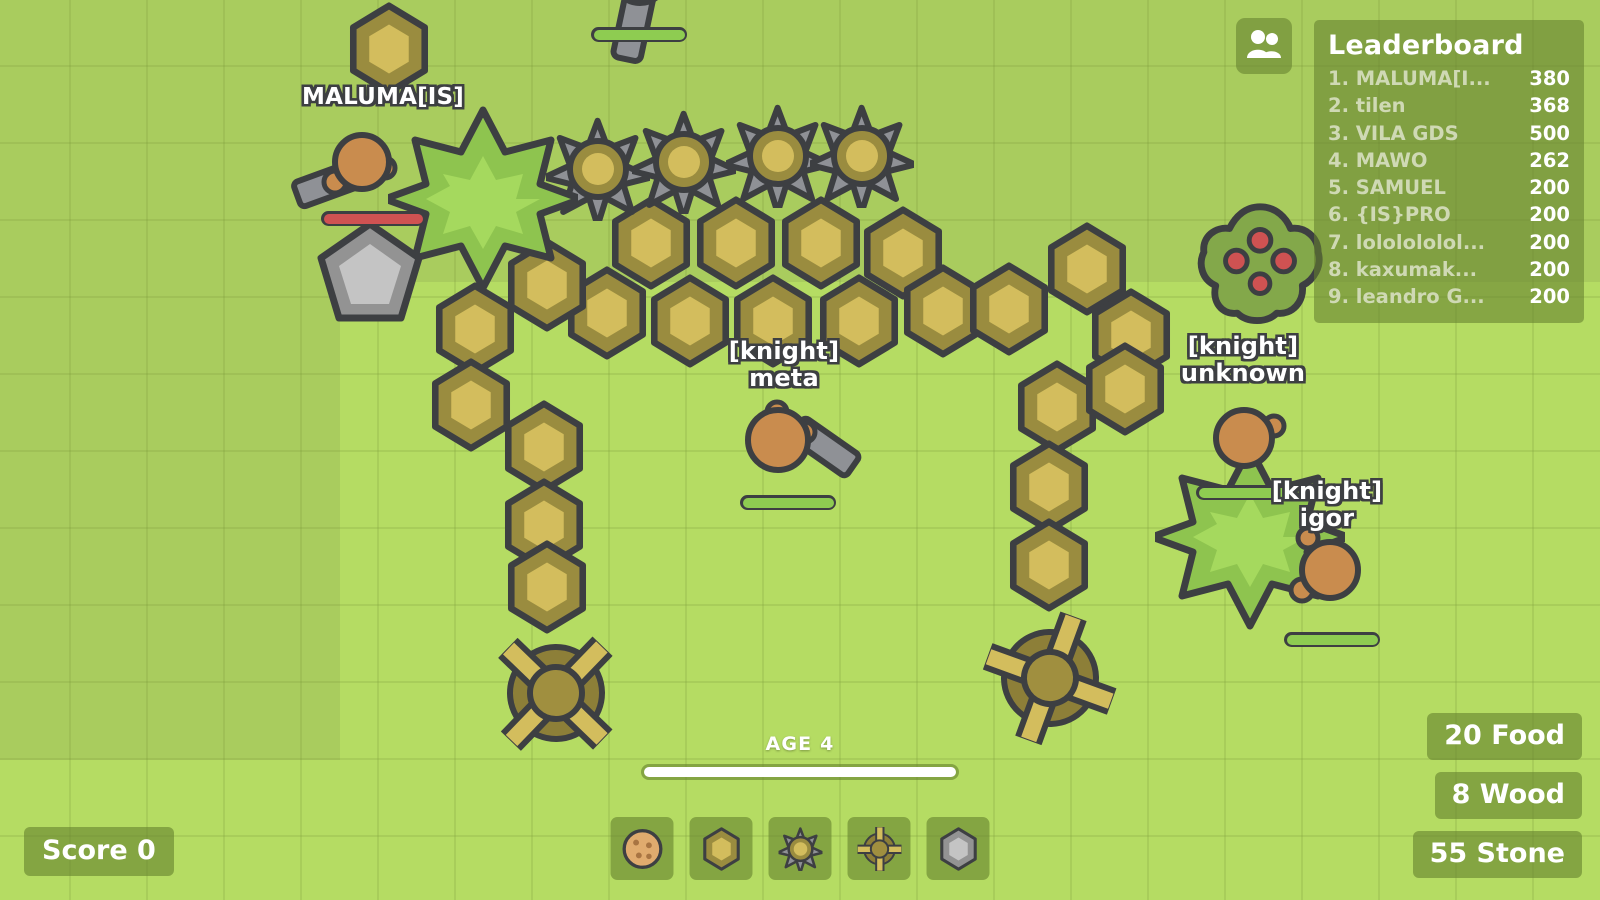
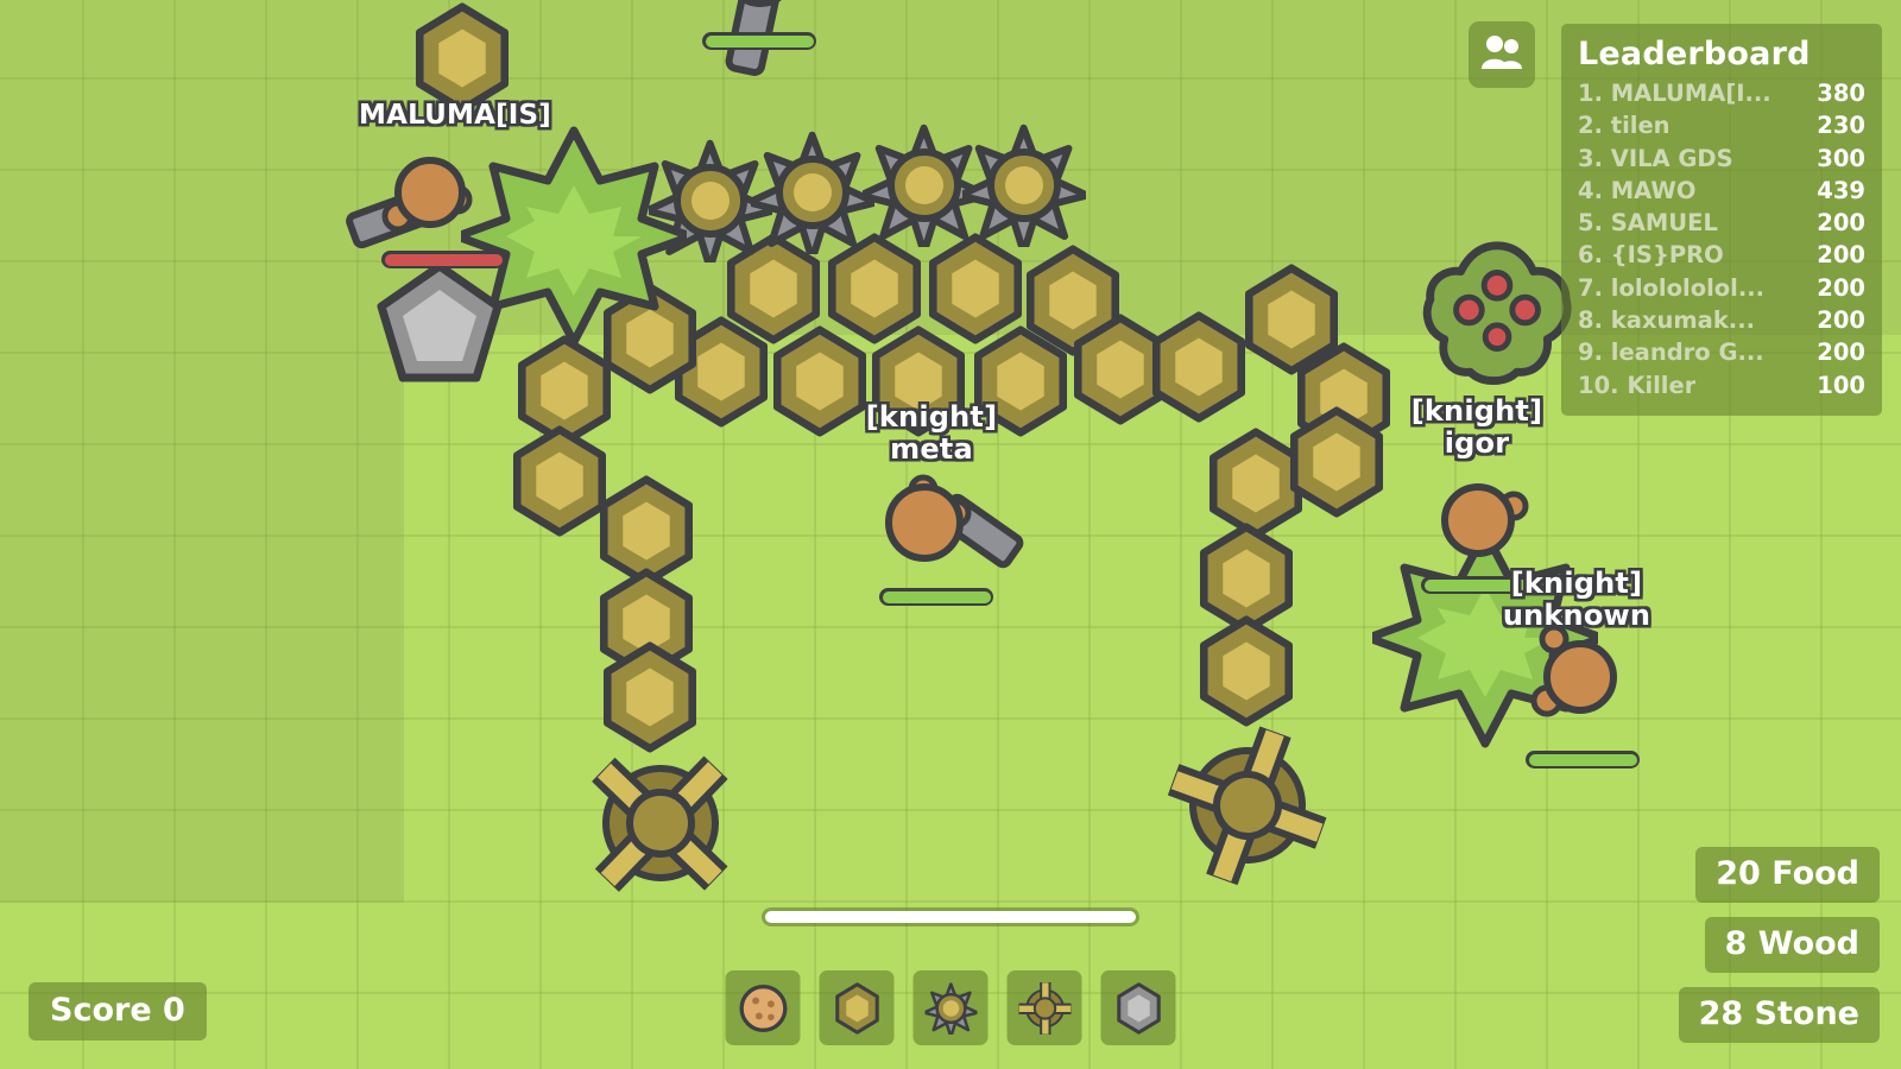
  MALUMA[IS]
  [knight]
  meta
  [knight]
- unknown
+ igor
  [knight]
- igor
+ unknown
  Leaderboard
  1. MALUMA[I...
  380
  2. tilen
- 368
+ 230
  3. VILA GDS
- 500
+ 300
  4. MAWO
- 262
+ 439
  5. SAMUEL
  200
  6. {IS}PRO
  200
  7. lololololol...
  200
  8. kaxumak...
  200
  9. leandro G...
  200
+ 10. Killer
+ 100
  Score 0
  20 Food
  8 Wood
- 55 Stone
+ 28 Stone
- AGE 4
